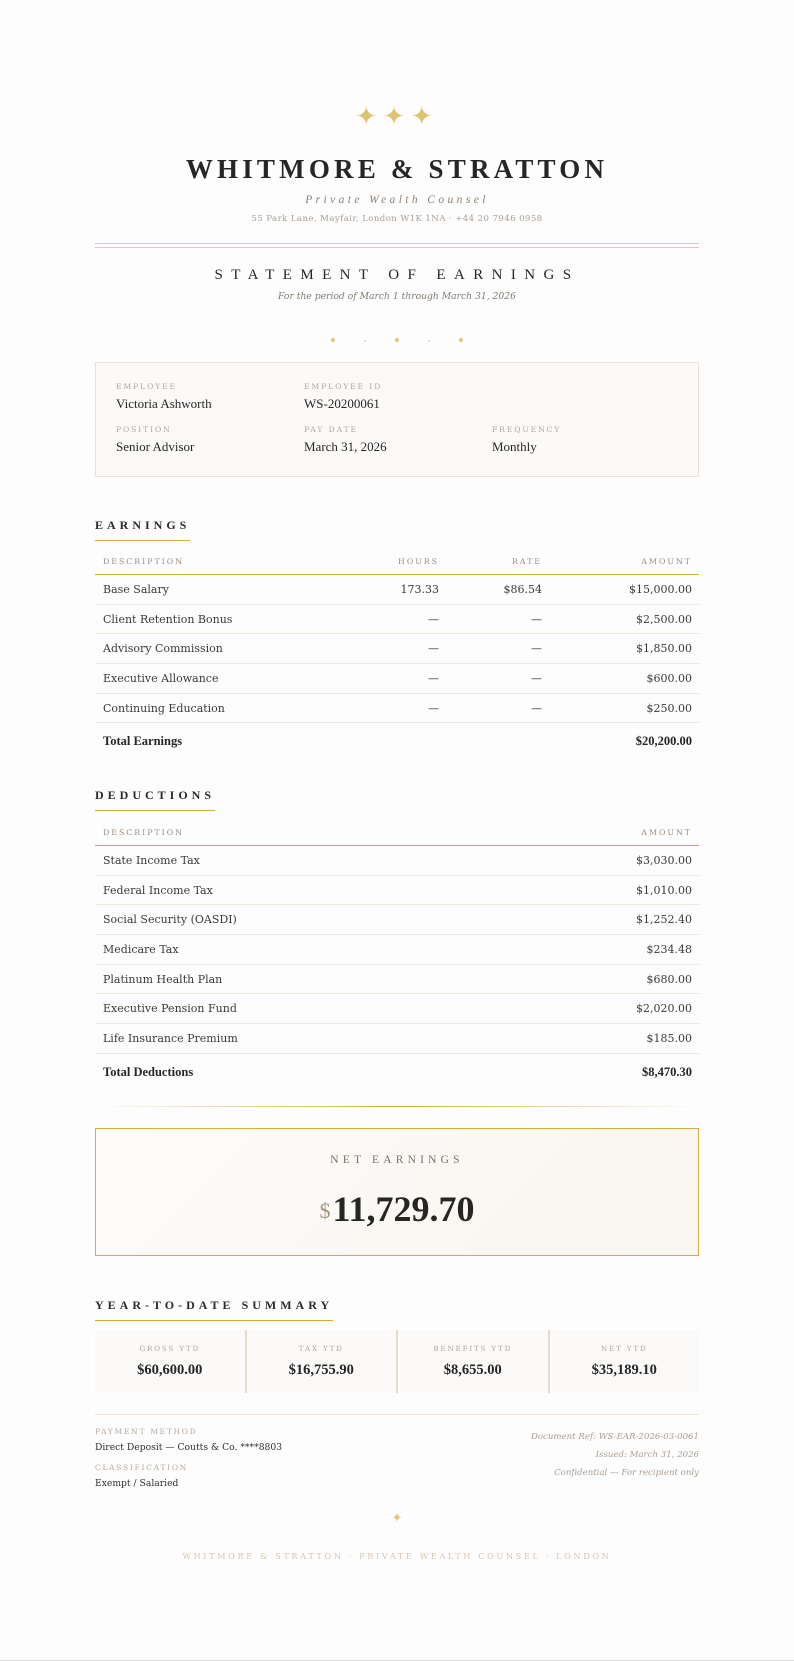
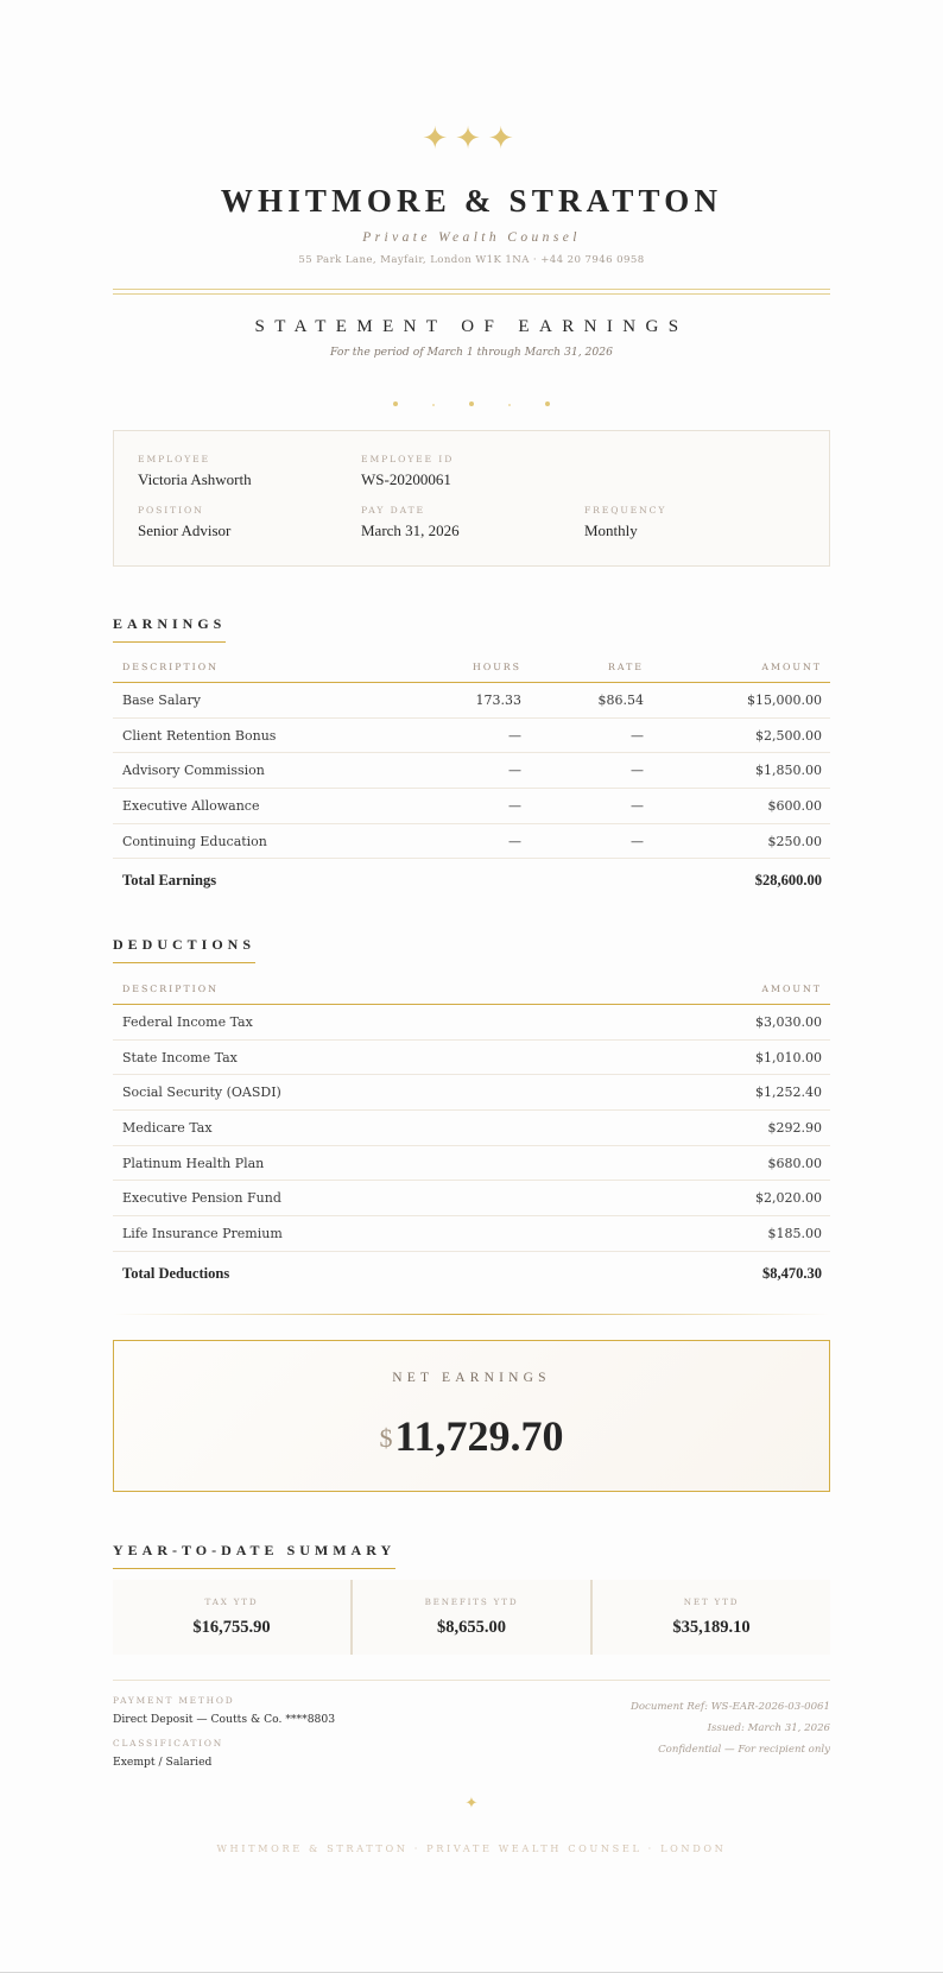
  ✦✦✦
  WHITMORE & STRATTON
  Private Wealth Counsel
  55 Park Lane, Mayfair, London W1K 1NA · +44 20 7946 0958
  STATEMENT OF EARNINGS
  For the period of March 1 through March 31, 2026
  EMPLOYEE
  Victoria Ashworth
  EMPLOYEE ID
  WS-20200061
  POSITION
  Senior Advisor
  PAY DATE
  March 31, 2026
  FREQUENCY
  Monthly
  EARNINGS
  DESCRIPTION
  HOURS
  RATE
  AMOUNT
  Base Salary
  173.33
  $86.54
  $15,000.00
  Client Retention Bonus
  —
  —
  $2,500.00
  Advisory Commission
  —
  —
  $1,850.00
  Executive Allowance
  —
  —
  $600.00
  Continuing Education
  —
  —
  $250.00
  Total Earnings
- $20,200.00
+ $28,600.00
  DEDUCTIONS
  DESCRIPTION
  AMOUNT
- State Income Tax
+ Federal Income Tax
  $3,030.00
- Federal Income Tax
+ State Income Tax
  $1,010.00
  Social Security (OASDI)
  $1,252.40
  Medicare Tax
- $234.48
+ $292.90
  Platinum Health Plan
  $680.00
  Executive Pension Fund
  $2,020.00
  Life Insurance Premium
  $185.00
  Total Deductions
  $8,470.30
  NET EARNINGS
  $11,729.70
  YEAR-TO-DATE SUMMARY
- GROSS YTD
- $60,600.00
  TAX YTD
  $16,755.90
  BENEFITS YTD
  $8,655.00
  NET YTD
  $35,189.10
  PAYMENT METHOD
  Direct Deposit — Coutts & Co. ****8803
  CLASSIFICATION
  Exempt / Salaried
  Document Ref: WS-EAR-2026-03-0061
  Issued: March 31, 2026
  Confidential — For recipient only
  ✦
  WHITMORE & STRATTON · PRIVATE WEALTH COUNSEL · LONDON
